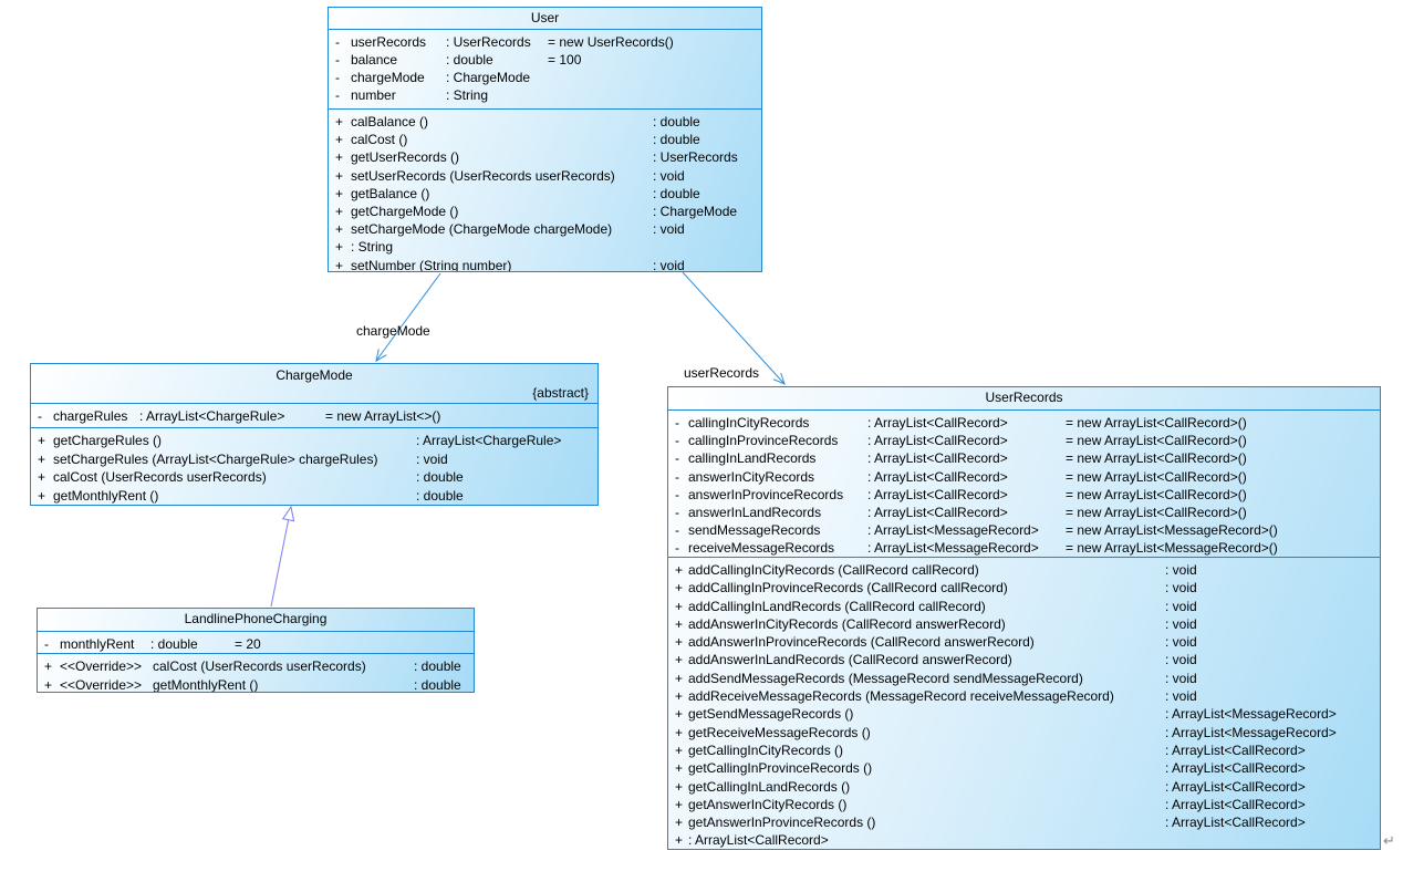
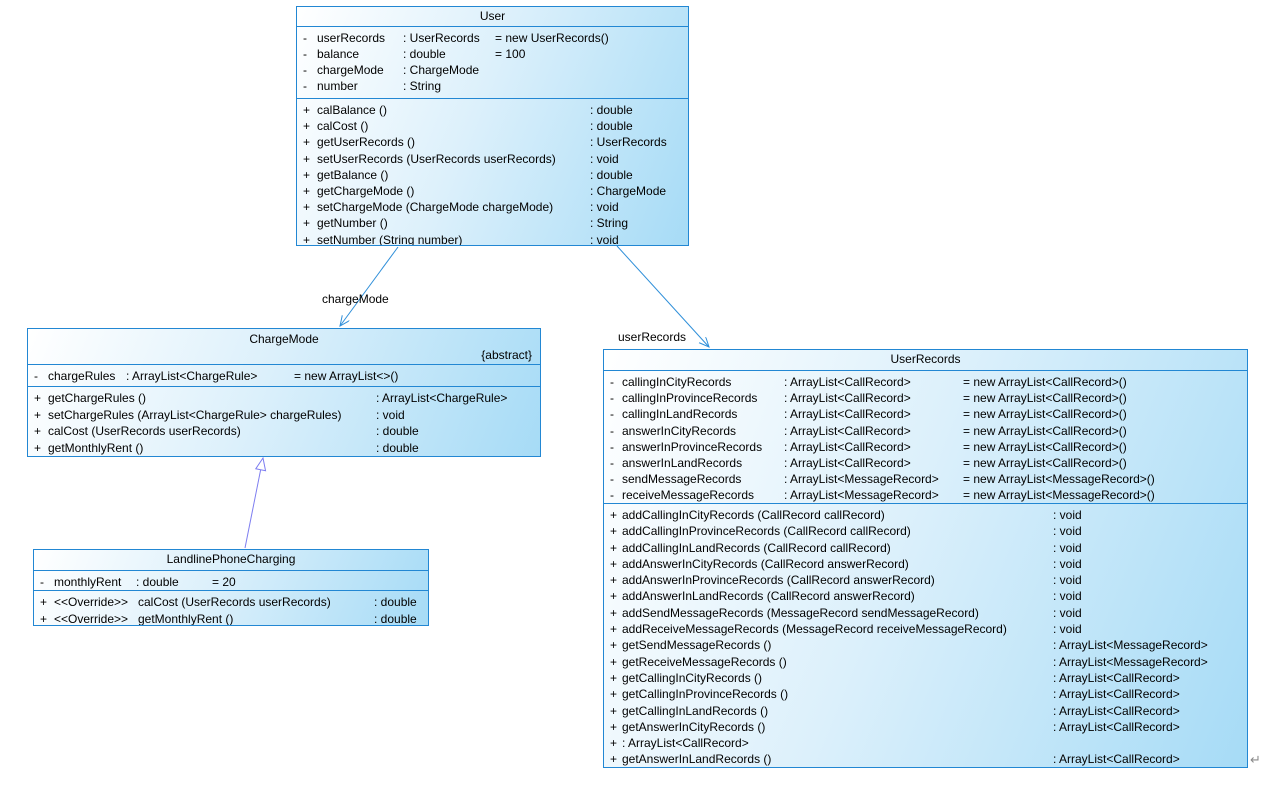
  User
  -
  userRecords
  : UserRecords
  = new UserRecords()
  -
  balance
  : double
  = 100
  -
  chargeMode
  : ChargeMode
  -
  number
  : String
  +
  calBalance ()
  : double
  +
  calCost ()
  : double
  +
  getUserRecords ()
  : UserRecords
  +
  setUserRecords (UserRecords userRecords)
  : void
  +
  getBalance ()
  : double
  +
  getChargeMode ()
  : ChargeMode
  +
  setChargeMode (ChargeMode chargeMode)
  : void
  +
+ getNumber ()
  : String
  +
  setNumber (String number)
  : void
  ChargeMode
  {abstract}
  -
  chargeRules
  : ArrayList<ChargeRule>
  = new ArrayList<>()
  +
  getChargeRules ()
  : ArrayList<ChargeRule>
  +
  setChargeRules (ArrayList<ChargeRule> chargeRules)
  : void
  +
  calCost (UserRecords userRecords)
  : double
  +
  getMonthlyRent ()
  : double
  LandlinePhoneCharging
  -
  monthlyRent
  : double
  = 20
  +
  <<Override>>
  calCost (UserRecords userRecords)
  : double
  +
  <<Override>>
  getMonthlyRent ()
  : double
  UserRecords
  -
  callingInCityRecords
  : ArrayList<CallRecord>
  = new ArrayList<CallRecord>()
  -
  callingInProvinceRecords
  : ArrayList<CallRecord>
  = new ArrayList<CallRecord>()
  -
  callingInLandRecords
  : ArrayList<CallRecord>
  = new ArrayList<CallRecord>()
  -
  answerInCityRecords
  : ArrayList<CallRecord>
  = new ArrayList<CallRecord>()
  -
  answerInProvinceRecords
  : ArrayList<CallRecord>
  = new ArrayList<CallRecord>()
  -
  answerInLandRecords
  : ArrayList<CallRecord>
  = new ArrayList<CallRecord>()
  -
  sendMessageRecords
  : ArrayList<MessageRecord>
  = new ArrayList<MessageRecord>()
  -
  receiveMessageRecords
  : ArrayList<MessageRecord>
  = new ArrayList<MessageRecord>()
  +
  addCallingInCityRecords (CallRecord callRecord)
  : void
  +
  addCallingInProvinceRecords (CallRecord callRecord)
  : void
  +
  addCallingInLandRecords (CallRecord callRecord)
  : void
  +
  addAnswerInCityRecords (CallRecord answerRecord)
  : void
  +
  addAnswerInProvinceRecords (CallRecord answerRecord)
  : void
  +
  addAnswerInLandRecords (CallRecord answerRecord)
  : void
  +
  addSendMessageRecords (MessageRecord sendMessageRecord)
  : void
  +
  addReceiveMessageRecords (MessageRecord receiveMessageRecord)
  : void
  +
  getSendMessageRecords ()
  : ArrayList<MessageRecord>
  +
  getReceiveMessageRecords ()
  : ArrayList<MessageRecord>
  +
  getCallingInCityRecords ()
  : ArrayList<CallRecord>
  +
  getCallingInProvinceRecords ()
  : ArrayList<CallRecord>
  +
  getCallingInLandRecords ()
  : ArrayList<CallRecord>
  +
  getAnswerInCityRecords ()
  : ArrayList<CallRecord>
  +
- getAnswerInProvinceRecords ()
  : ArrayList<CallRecord>
  +
+ getAnswerInLandRecords ()
  : ArrayList<CallRecord>
  chargeMode
  userRecords
  ↵
